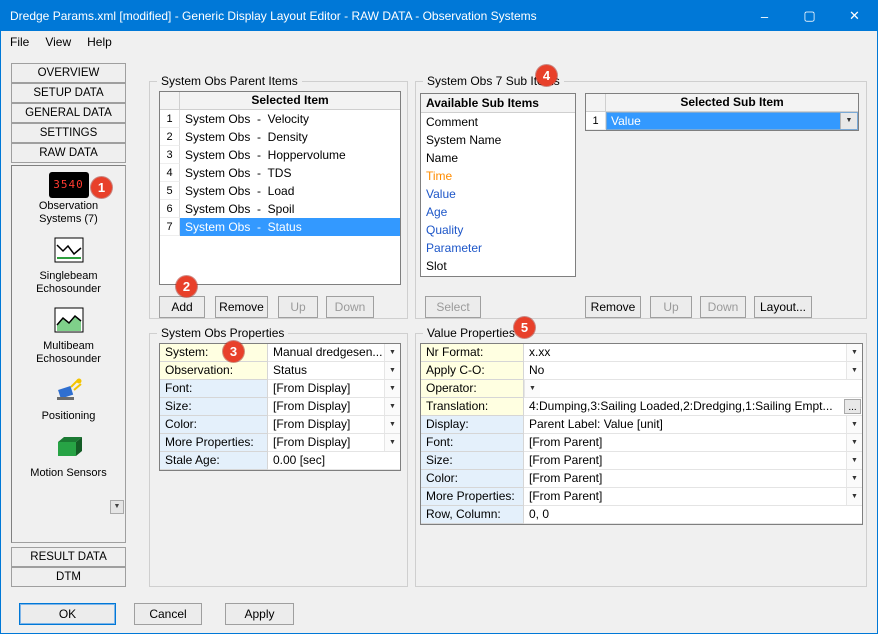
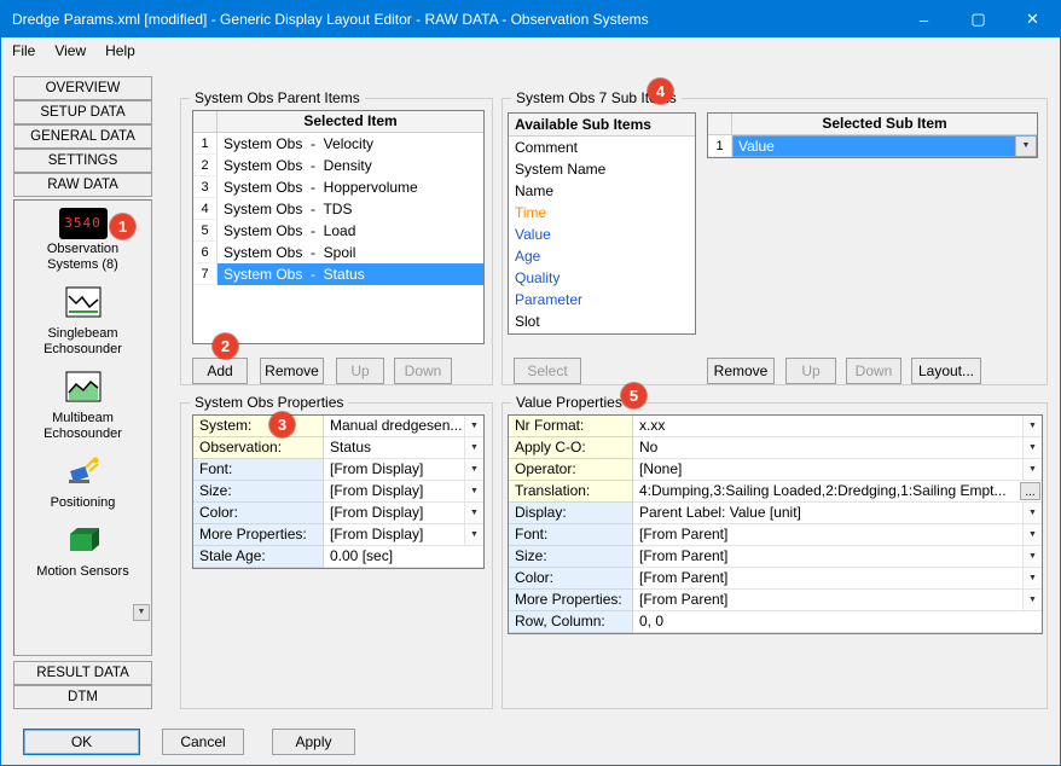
  Dredge Params.xml [modified] - Generic Display Layout Editor - RAW DATA - Observation Systems
  –
  ▢
  ✕
  File
  View
  Help
  OVERVIEW
  SETUP DATA
  GENERAL DATA
  SETTINGS
  RAW DATA
  3540
- Observation Systems (7)
+ Observation Systems (8)
  Singlebeam Echosounder
  Multibeam Echosounder
  Positioning
  Motion Sensors
  RESULT DATA
  DTM
  System Obs Parent Items
  Selected Item
  1
  System Obs - Velocity
  2
  System Obs - Density
  3
  System Obs - Hoppervolume
  4
  System Obs - TDS
  5
  System Obs - Load
  6
  System Obs - Spoil
  7
  System Obs - Status
  Add
  Remove
  Up
  Down
  System Obs Properties
  System:
  Manual dredgesen...
  Observation:
  Status
  Font:
  [From Display]
  Size:
  [From Display]
  Color:
  [From Display]
  More Properties:
  [From Display]
  Stale Age:
  0.00 [sec]
  System Obs 7 Sub Its
  Available Sub Items
  Comment
  System Name
  Name
  Time
  Value
  Age
  Quality
  Parameter
  Slot
  Selected Sub Item
  1
  Value
  Select
  Remove
  Up
  Down
  Layout...
  Value Properties
  Nr Format:
  x.xx
  Apply C-O:
  No
  Operator:
+ [None]
  Translation:
  4:Dumping,3:Sailing Loaded,2:Dredging,1:Sailing Empt...
  ...
  Display:
  Parent Label: Value [unit]
  Font:
  [From Parent]
  Size:
  [From Parent]
  Color:
  [From Parent]
  More Properties:
  [From Parent]
  Row, Column:
  0, 0
  OK
  Cancel
  Apply
  1
  2
  3
  4
  5
